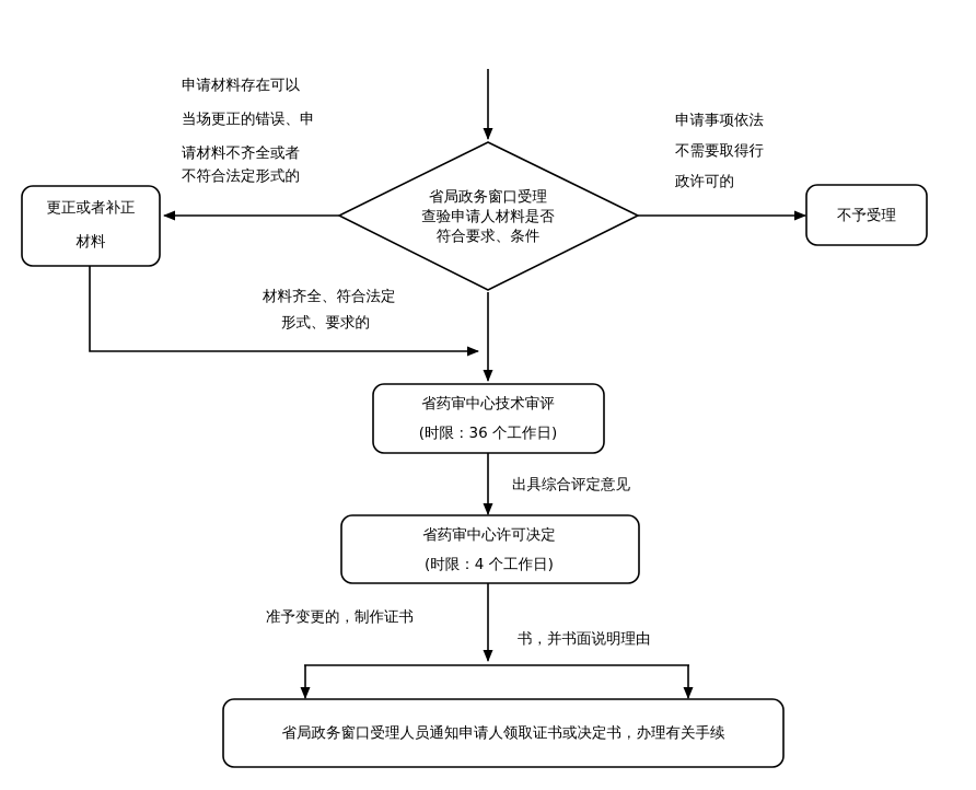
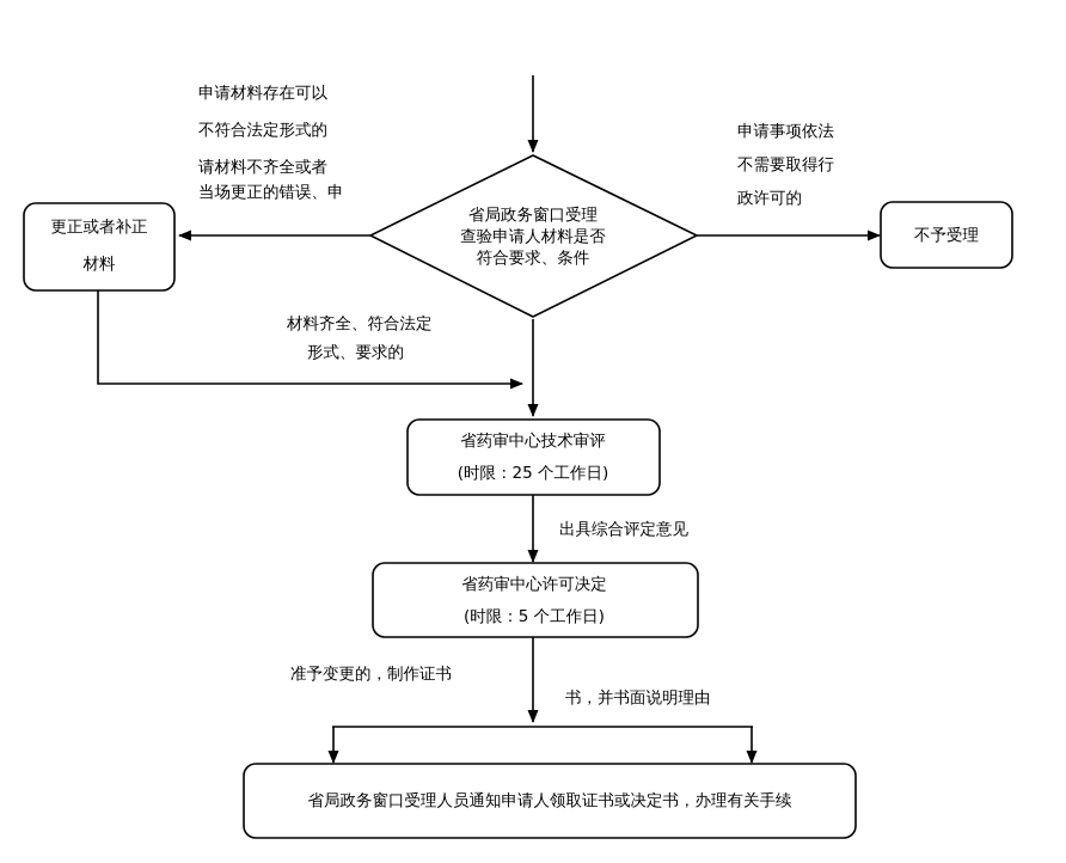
  省局政务窗口受理
  查验申请人材料是否
  符合要求、条件
  更正或者补正
  材料
  不予受理
  省药审中心技术审评
- (时限：36 个工作日)
+ (时限：25 个工作日)
  省药审中心许可决定
- (时限：4 个工作日)
+ (时限：5 个工作日)
  省局政务窗口受理人员通知申请人领取证书或决定书，办理有关手续
  申请材料存在可以
- 当场更正的错误、申
+ 不符合法定形式的
  请材料不齐全或者
- 不符合法定形式的
+ 当场更正的错误、申
  申请事项依法
  不需要取得行
  政许可的
  材料齐全、符合法定
  形式、要求的
  出具综合评定意见
  准予变更的，制作证书
  书，并书面说明理由
